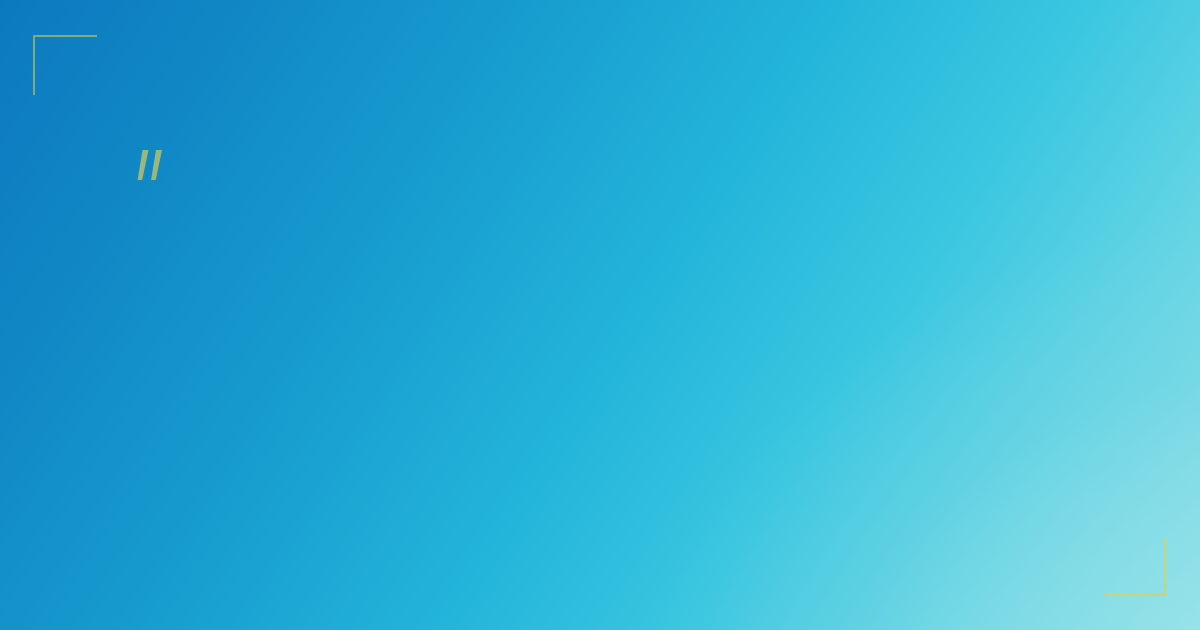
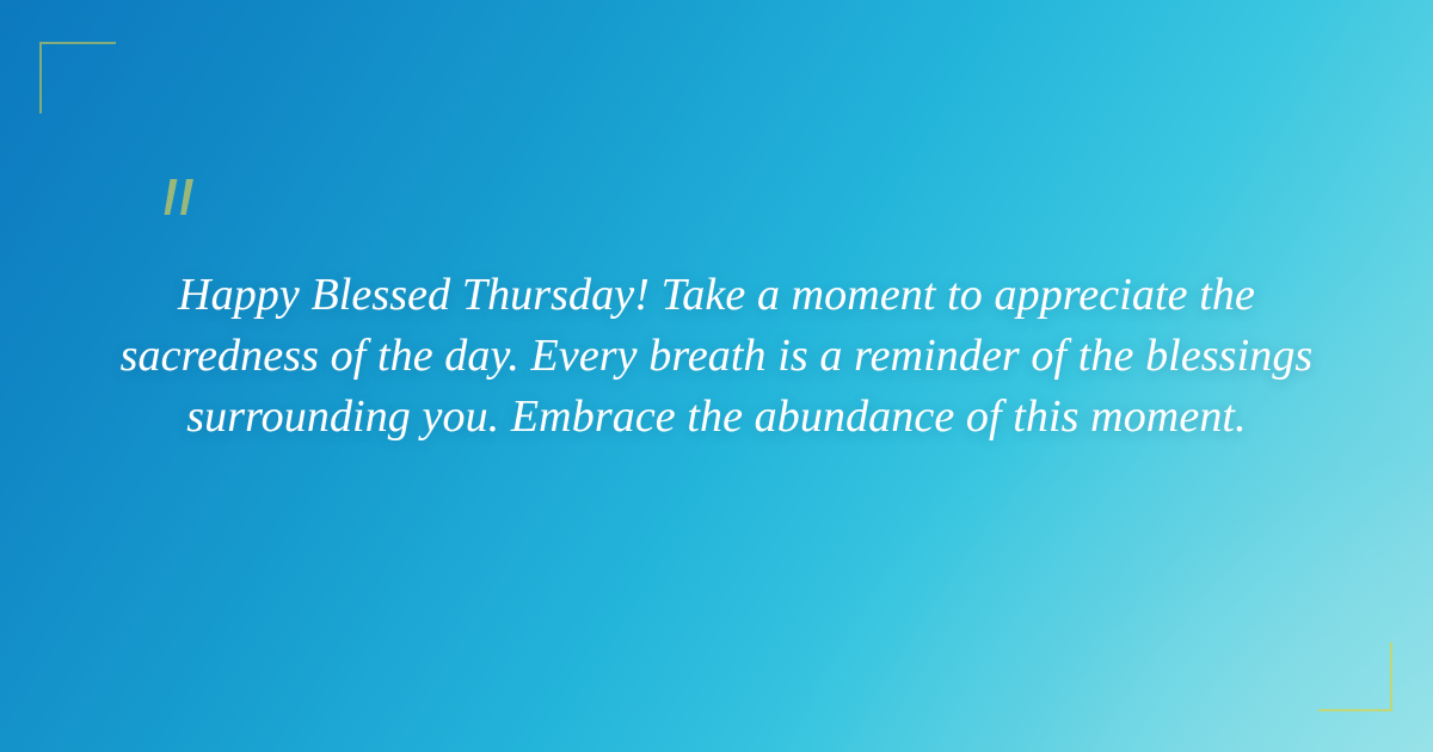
+ Happy Blessed Thursday! Take a moment to appreciate the sacredness of the day. Every breath is a reminder of the blessings surrounding you. Embrace the abundance of this moment.
